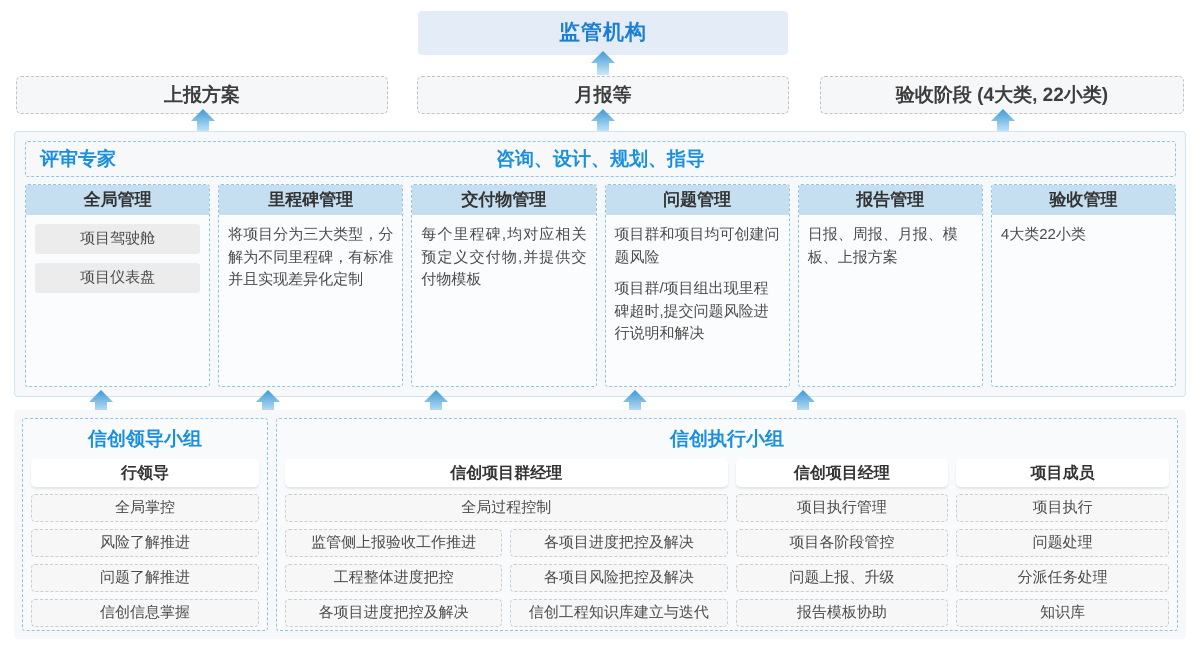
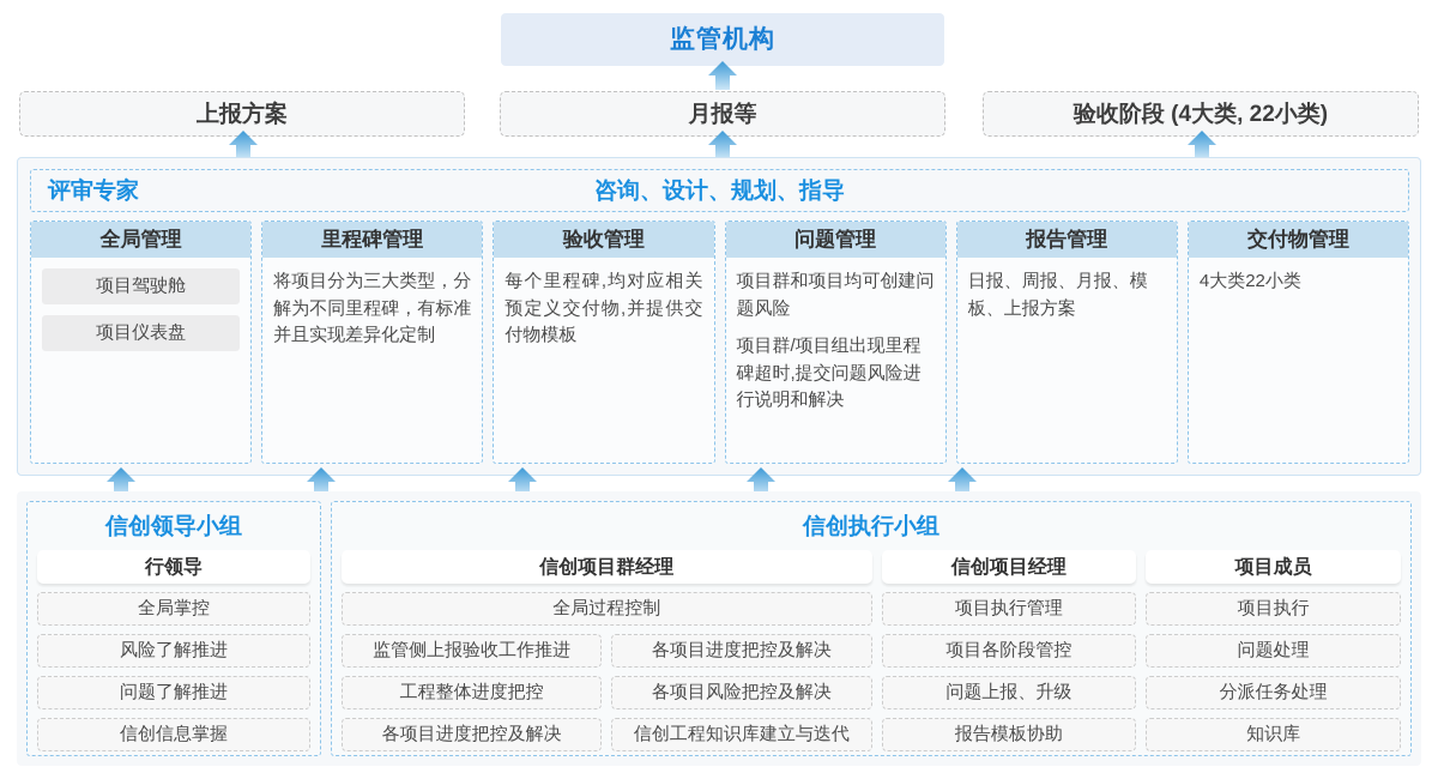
  监管机构
  上报方案
  月报等
  验收阶段 (4大类, 22小类)
  评审专家
  咨询、设计、规划、指导
  全局管理
  项目驾驶舱
  项目仪表盘
  里程碑管理
  将项目分为三大类型，分解为不同里程碑，有标准并且实现差异化定制
- 交付物管理
+ 验收管理
  每个里程碑,均对应相关预定义交付物,并提供交付物模板
  问题管理
  项目群和项目均可创建问题风险
  项目群/项目组出现里程碑超时,提交问题风险进行说明和解决
  报告管理
  日报、周报、月报、模板、上报方案
- 验收管理
+ 交付物管理
  4大类22小类
  信创领导小组
  行领导
  全局掌控
  风险了解推进
  问题了解推进
  信创信息掌握
  信创执行小组
  信创项目群经理
  全局过程控制
  监管侧上报验收工作推进
  工程整体进度把控
  各项目进度把控及解决
  各项目进度把控及解决
  各项目风险把控及解决
  信创工程知识库建立与迭代
  信创项目经理
  项目执行管理
  项目各阶段管控
  问题上报、升级
  报告模板协助
  项目成员
  项目执行
  问题处理
  分派任务处理
  知识库
